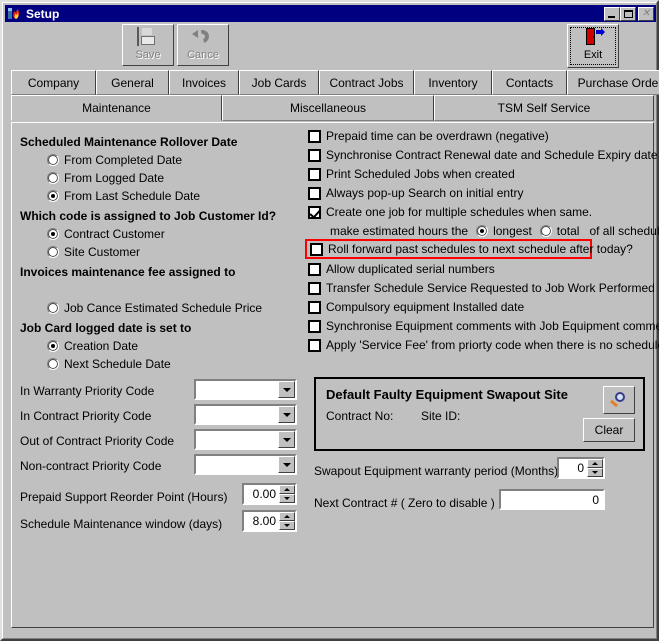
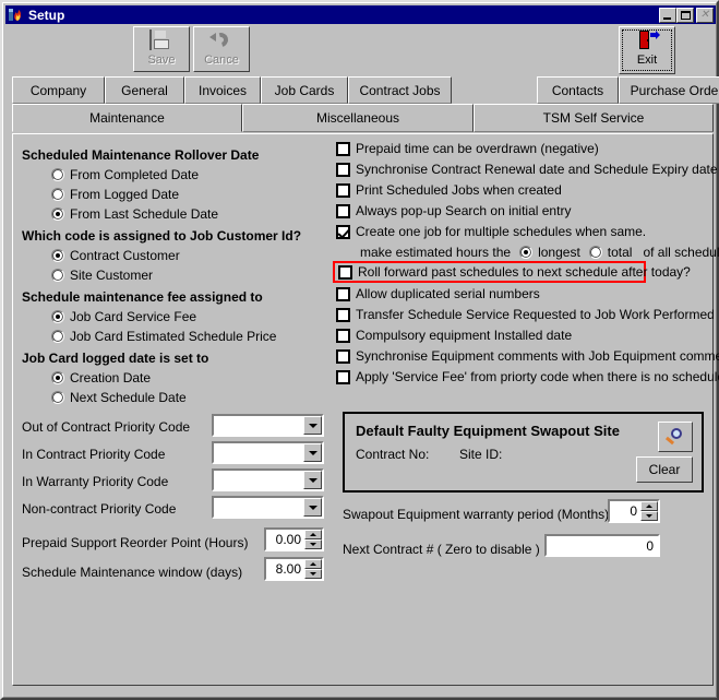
  Setup
  ✕
  Save
  Cance
  Exit
  Company
  General
  Invoices
  Job Cards
  Contract Jobs
- Inventory
  Contacts
  Purchase Orde
  Maintenance
  Miscellaneous
  TSM Self Service
  Scheduled Maintenance Rollover Date
  From Completed Date
  From Logged Date
  From Last Schedule Date
  Which code is assigned to Job Customer Id?
  Contract Customer
  Site Customer
- Invoices maintenance fee assigned to
+ Schedule maintenance fee assigned to
+ Job Card Service Fee
- Job Cance Estimated Schedule Price
+ Job Card Estimated Schedule Price
  Job Card logged date is set to
  Creation Date
  Next Schedule Date
- In Warranty Priority Code
+ Out of Contract Priority Code
  In Contract Priority Code
- Out of Contract Priority Code
+ In Warranty Priority Code
  Non-contract Priority Code
  Prepaid Support Reorder Point (Hours)
  0.00
  Schedule Maintenance window (days)
  8.00
  Prepaid time can be overdrawn (negative)
  Synchronise Contract Renewal date and Schedule Expiry date
  Print Scheduled Jobs when created
  Always pop-up Search on initial entry
  Create one job for multiple schedules when same.
  make estimated hours the
  longest
  total
  of all schedul
  Roll forward past schedules to next schedule after today?
  Allow duplicated serial numbers
  Transfer Schedule Service Requested to Job Work Performed
  Compulsory equipment Installed date
  Synchronise Equipment comments with Job Equipment comm
  Apply 'Service Fee' from priorty code when there is no schedul
  Default Faulty Equipment Swapout Site
  Contract No:
  Site ID:
  Clear
  Swapout Equipment warranty period (Months
  0
  Next Contract # ( Zero to disable )
  0
